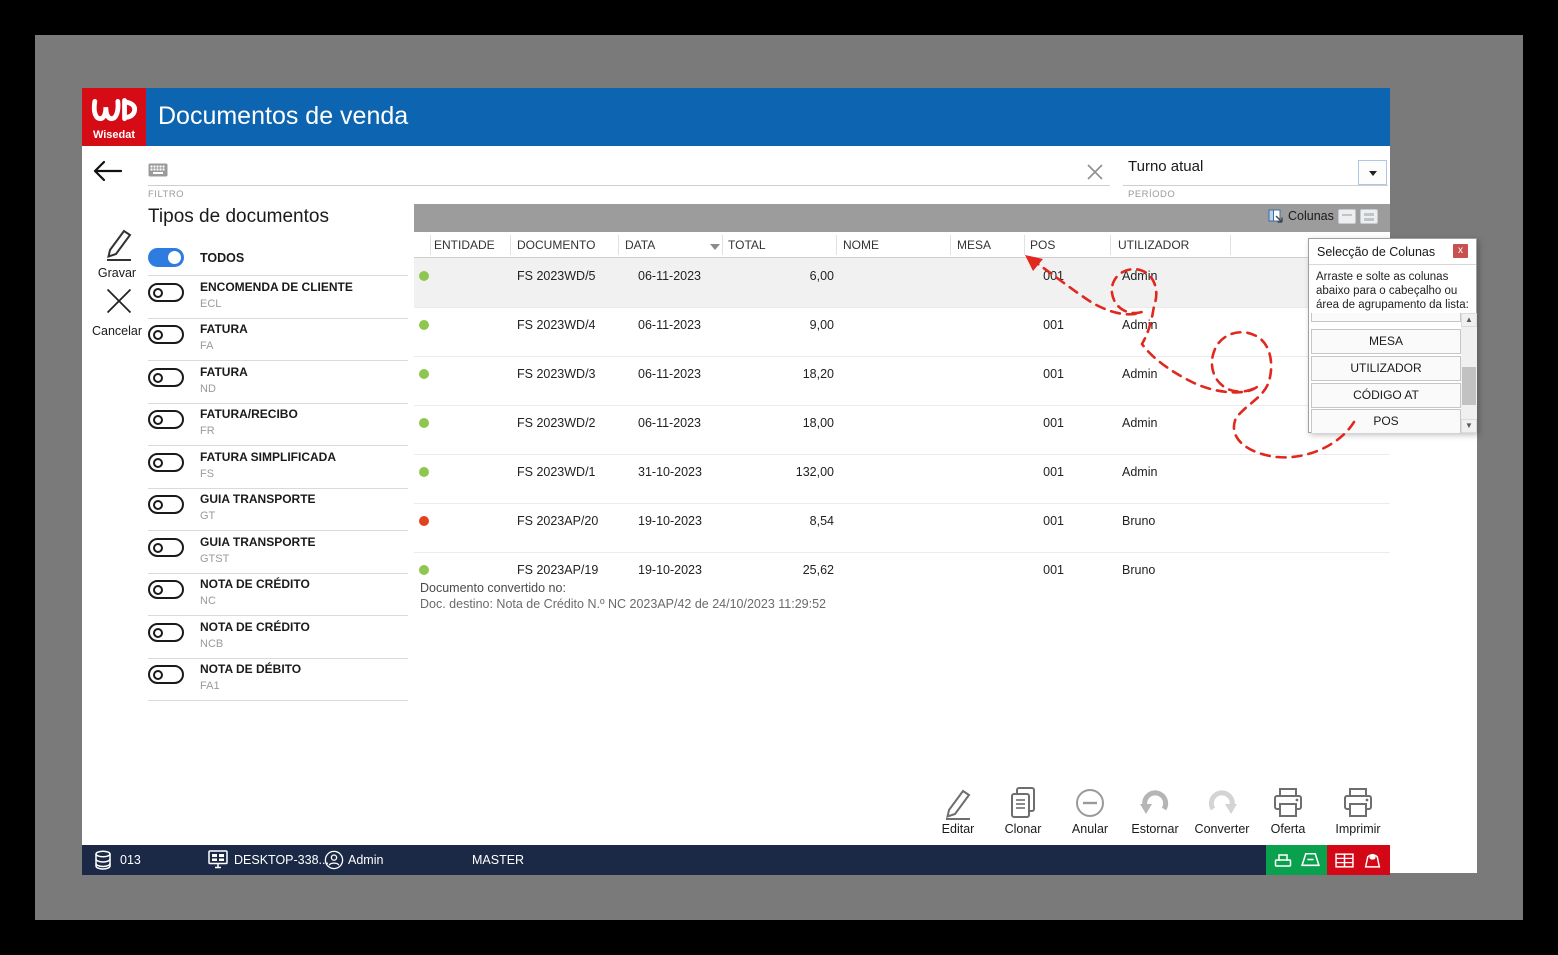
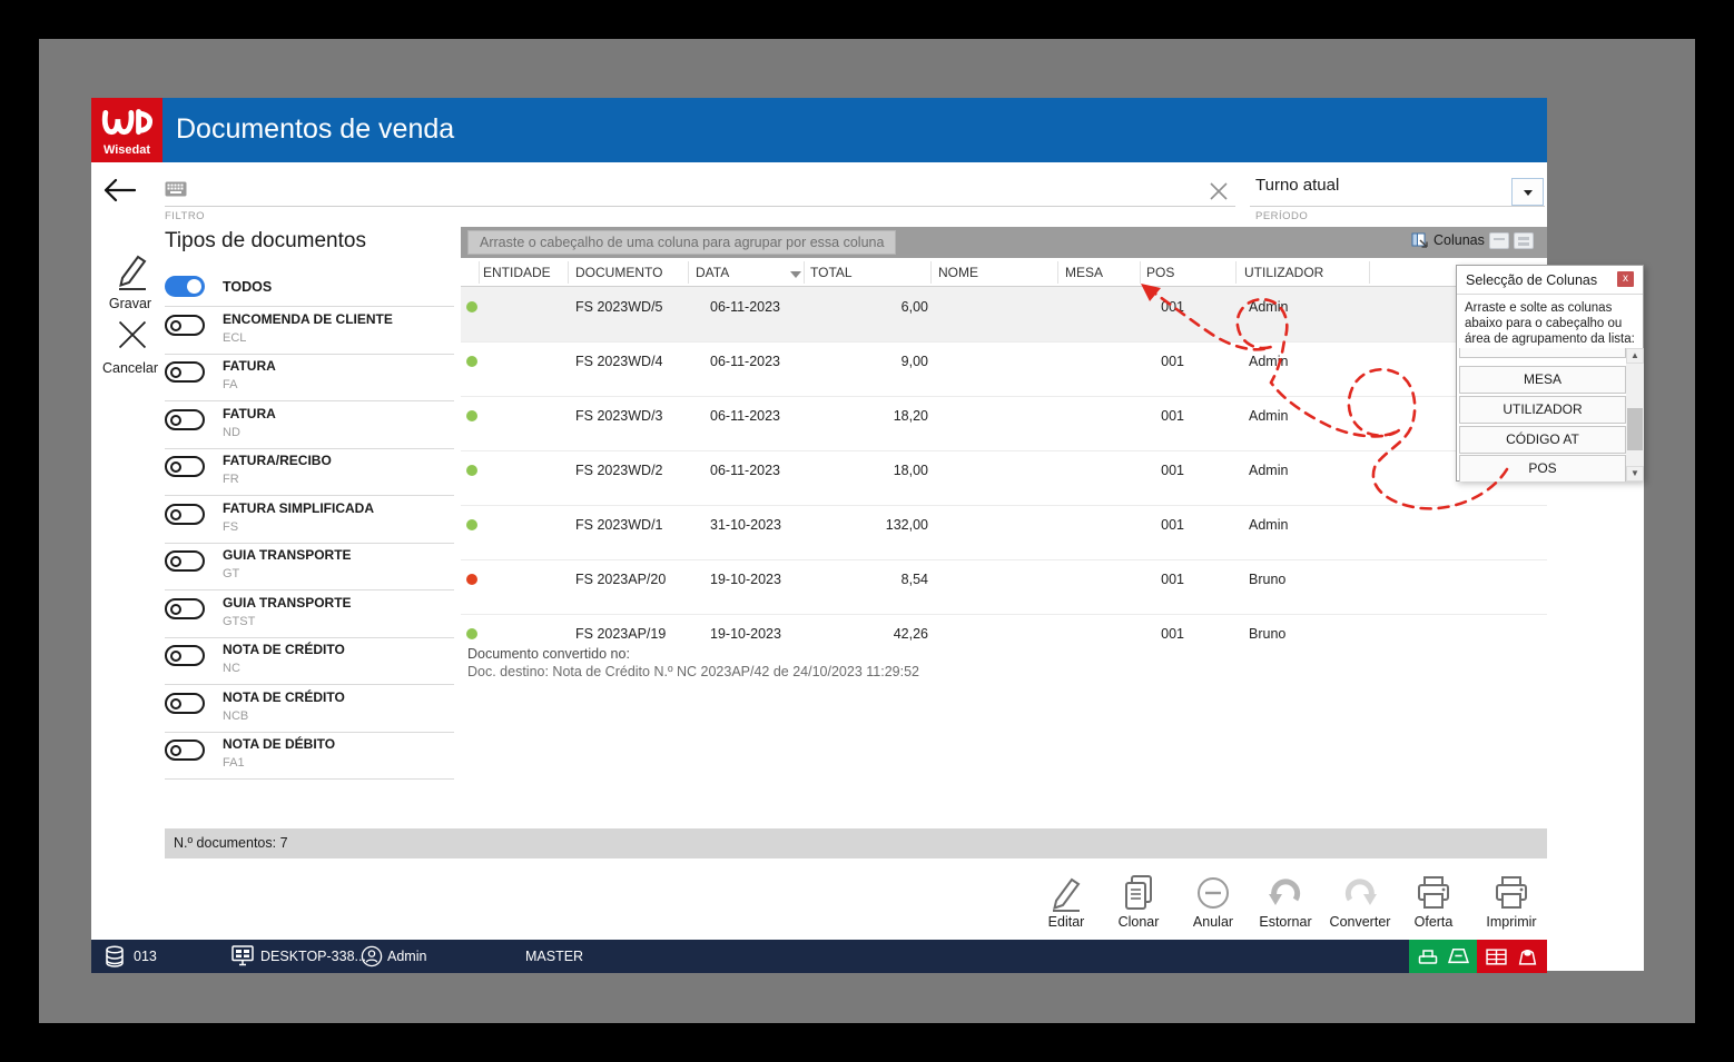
  Wisedat
  Documentos de venda
  FILTRO
  Turno atual
  PERÍODO
  Gravar
  Cancelar
  Tipos de documentos
  TODOS
  ENCOMENDA DE CLIENTE
  ECL
  FATURA
  FA
  FATURA
  ND
  FATURA/RECIBO
  FR
  FATURA SIMPLIFICADA
  FS
  GUIA TRANSPORTE
  GT
  GUIA TRANSPORTE
  GTST
  NOTA DE CRÉDITO
  NC
  NOTA DE CRÉDITO
  NCB
  NOTA DE DÉBITO
  FA1
+ Arraste o cabeçalho de uma coluna para agrupar por essa coluna
  Colunas
  ENTIDADE
  DOCUMENTO
  DATA
  TOTAL
  NOME
  MESA
  POS
  UTILIZADOR
  FS 2023WD/5
  06-11-2023
  6,00
  001
  Admin
  FS 2023WD/4
  06-11-2023
  9,00
  001
  Admn
  FS 2023WD/3
  06-11-2023
  18,20
  001
  Admin
  FS 2023WD/2
  06-11-2023
  18,00
  001
  Admin
  FS 2023WD/1
  31-10-2023
  132,00
  001
  Admin
  FS 2023AP/20
  19-10-2023
  8,54
  001
  Bruno
  FS 2023AP/19
  19-10-2023
- 25,62
+ 42,26
  001
  Bruno
  Documento convertido no:
  Doc. destino: Nota de Crédito N.º NC 2023AP/42 de 24/10/2023 11:29:52
+ N.º documentos: 7
  Editar
  Clonar
  Anular
  Estornar
  Converter
  Oferta
  Imprimir
  013
  DESKTOP-338...
  Admin
  MASTER
  Selecção de Colunas
  x
  Arraste e solte as colunas
  abaixo para o cabeçalho ou
  área de agrupamento da lista:
  MESA
  UTILIZADOR
  CÓDIGO AT
  POS
  ▲
  ▼
